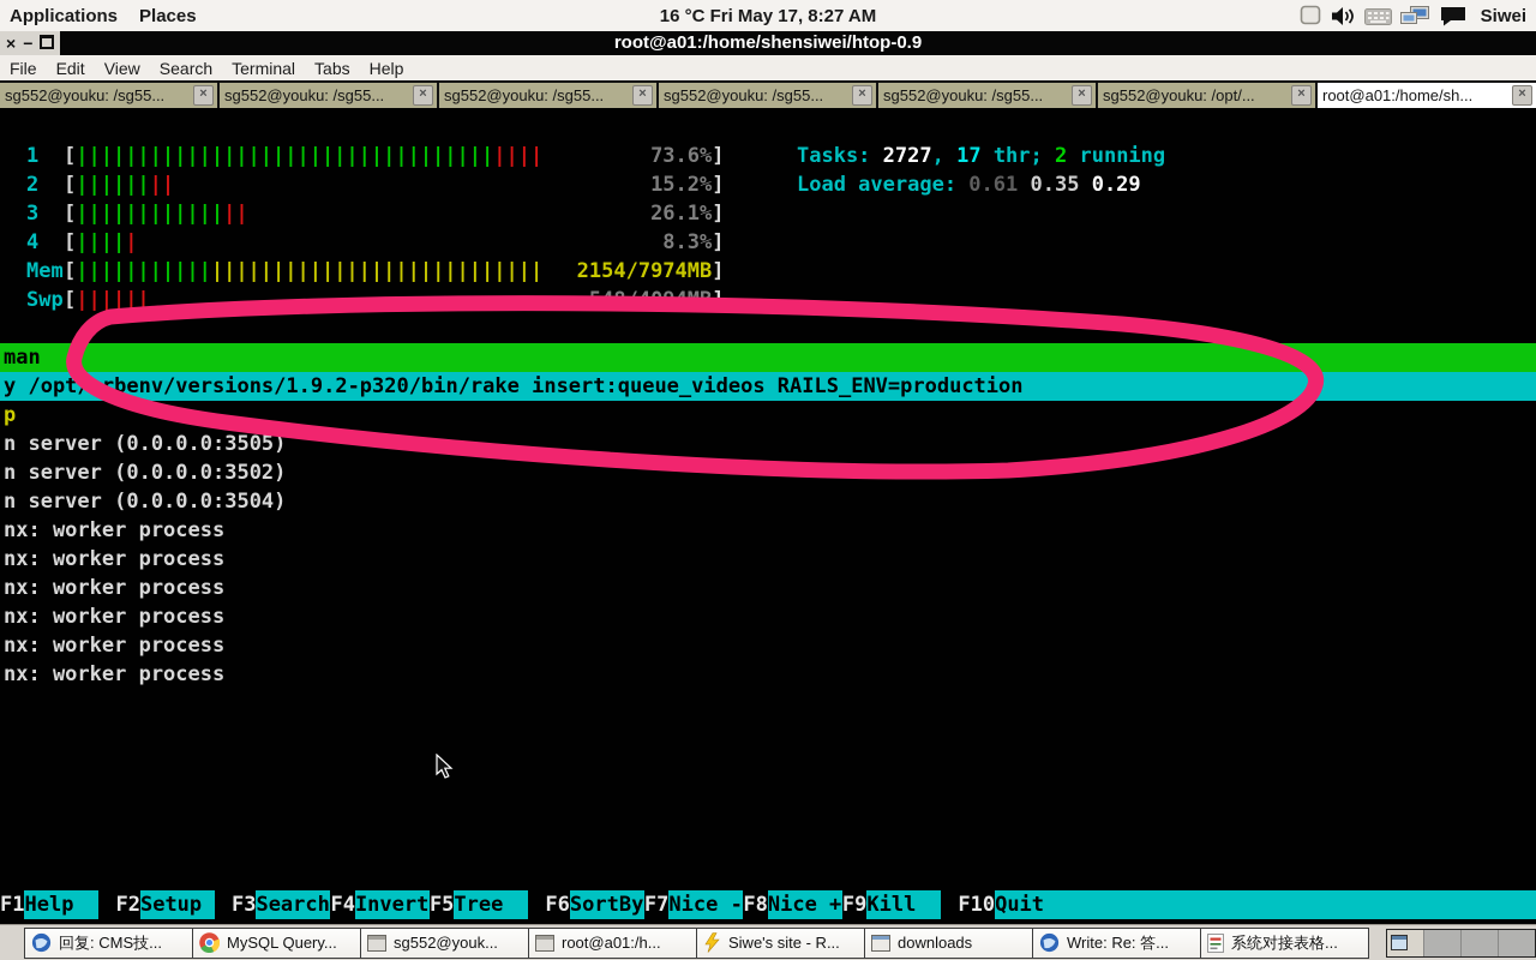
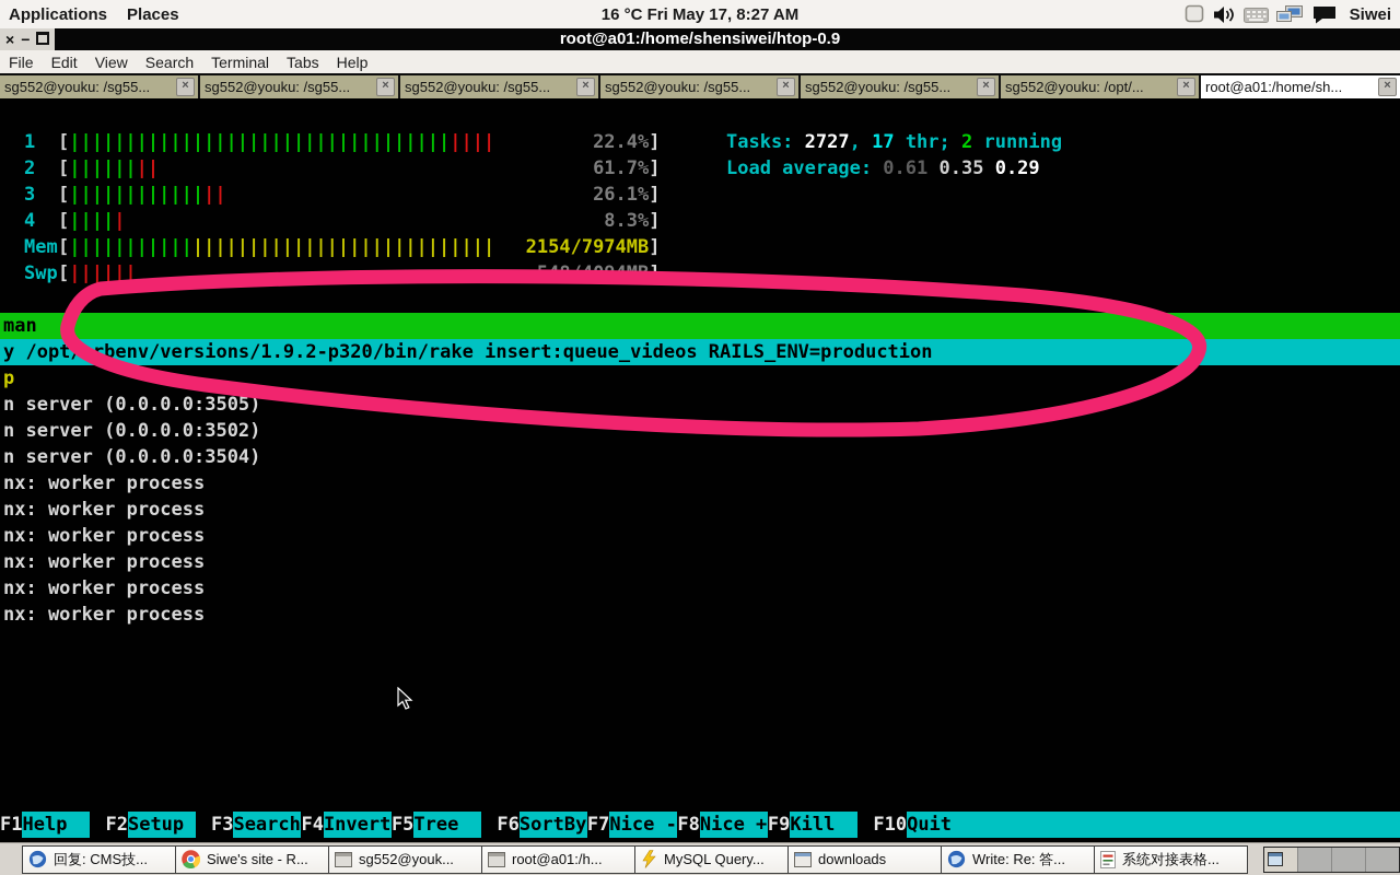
  Applications
  Places
  16 °C Fri May 17, 8:27 AM
  Siwei
  ×
  −
  root@a01:/home/shensiwei/htop-0.9
  File
  Edit
  View
  Search
  Terminal
  Tabs
  Help
  sg552@youku: /sg55...
  ×
  sg552@youku: /sg55...
  ×
  sg552@youku: /sg55...
  ×
  sg552@youku: /sg55...
  ×
  sg552@youku: /sg55...
  ×
  sg552@youku: /opt/...
  ×
  root@a01:/home/sh...
  ×
  1 [
  ||||||||||||||||||||||||||||||||||||||
- 73.6%
+ 22.4%
  ]
  2 [
  ||||||||
- 15.2%
+ 61.7%
  ]
  3 [
  ||||||||||||||
  26.1%
  ]
  4 [
  |||||
  8.3%
  ]
  Mem[
  ||||||||||||||||||||||||||||||||||||||
  2154/7974MB
  ]
  Swp[
  ||||||
  Tasks: 2727, 17 thr; 2 running
  Load average: 0.61 0.35 0.29
  man
  y /optbenv/versions/1.9.2-p320/bin/rake insert:queue_videos RAILS_ENV=production
  p
  n server (0.0.0.0:3505)
  n server (0.0.0.0:3502)
  n server (0.0.0.0:3504)
  nx: worker process
  nx: worker process
  nx: worker process
  nx: worker process
  nx: worker process
  nx: worker process
  F1
  Help
  F2
  Setup
  F3
  Search
  F4
  Invert
  F5
  Tree
  F6
  SortBy
  F7
  Nice -
  F8
  Nice +
  F9
  Kill
  F10
  Quit
  回复: CMS技...
- MySQL Query...
+ Siwe's site - R...
  sg552@youk...
  root@a01:/h...
- Siwe's site - R...
+ MySQL Query...
  downloads
  Write: Re: 答...
  系统对接表格...
